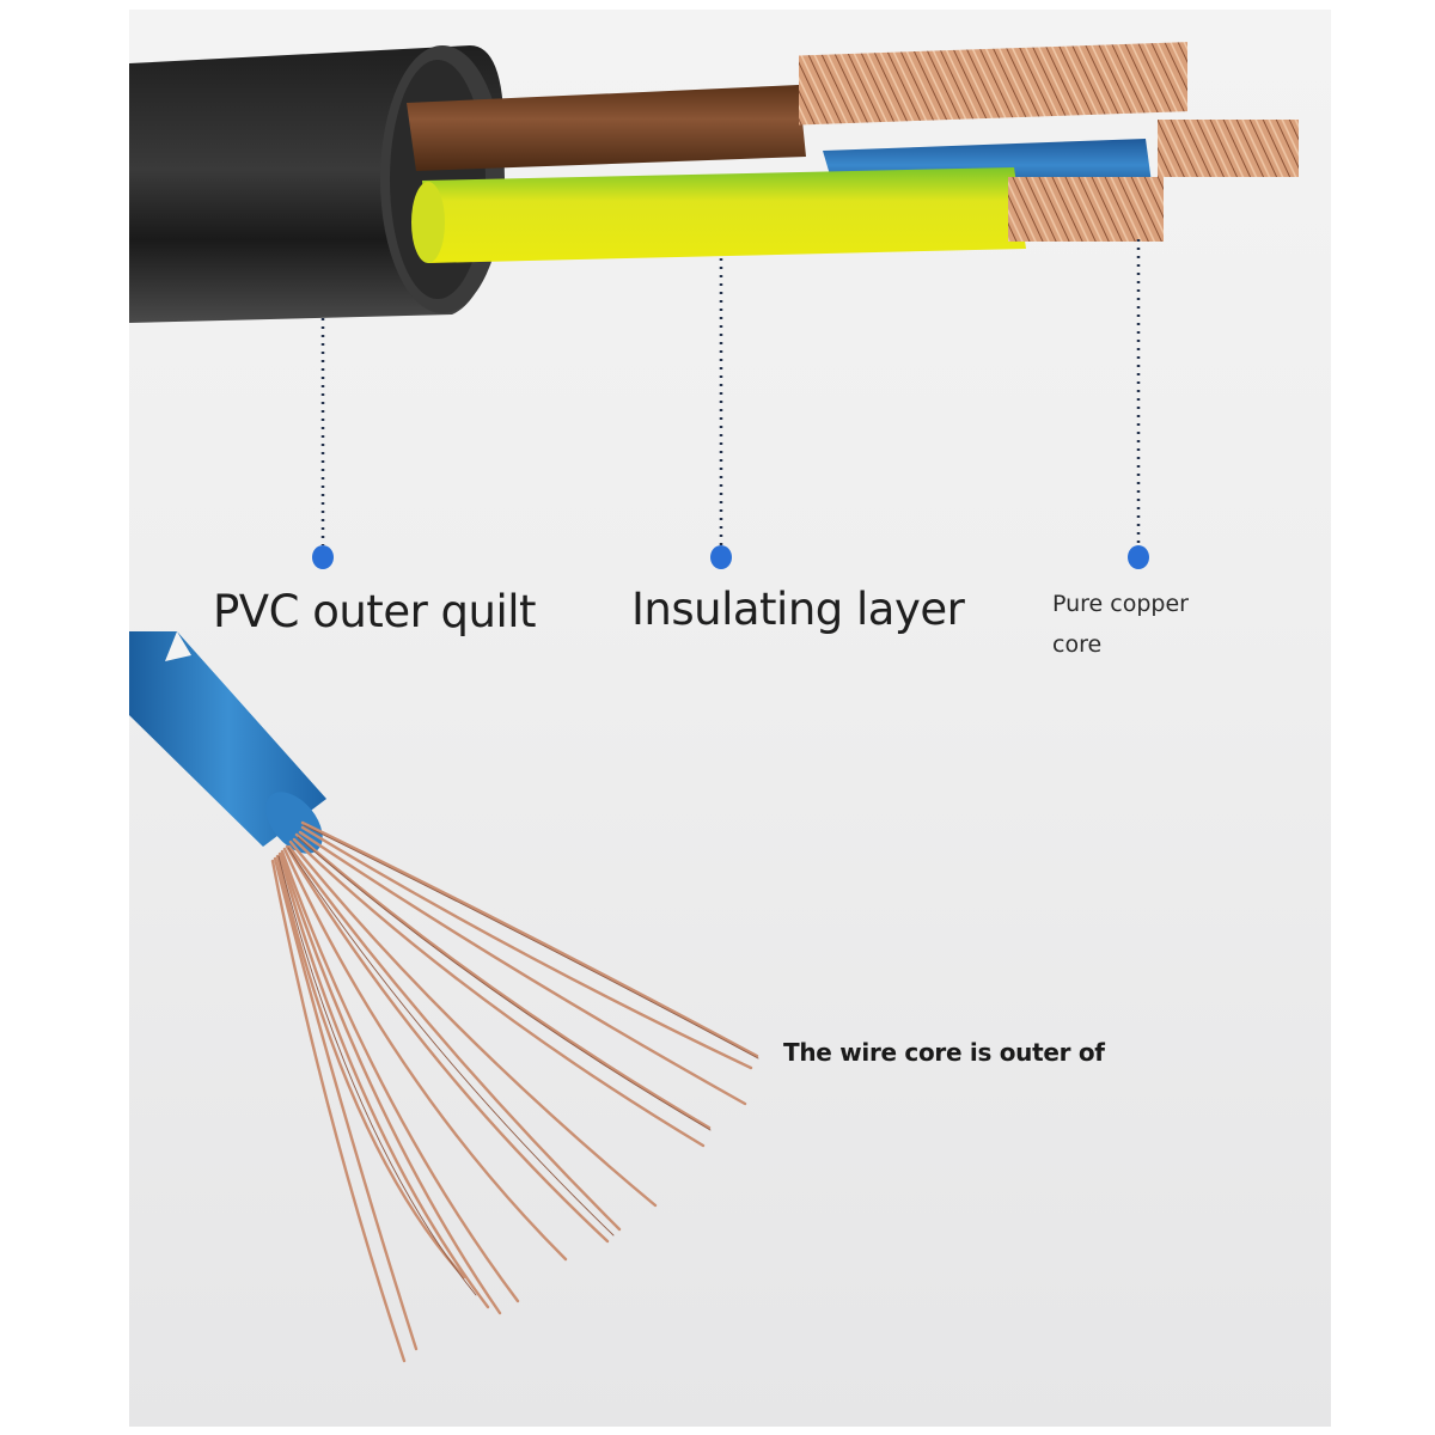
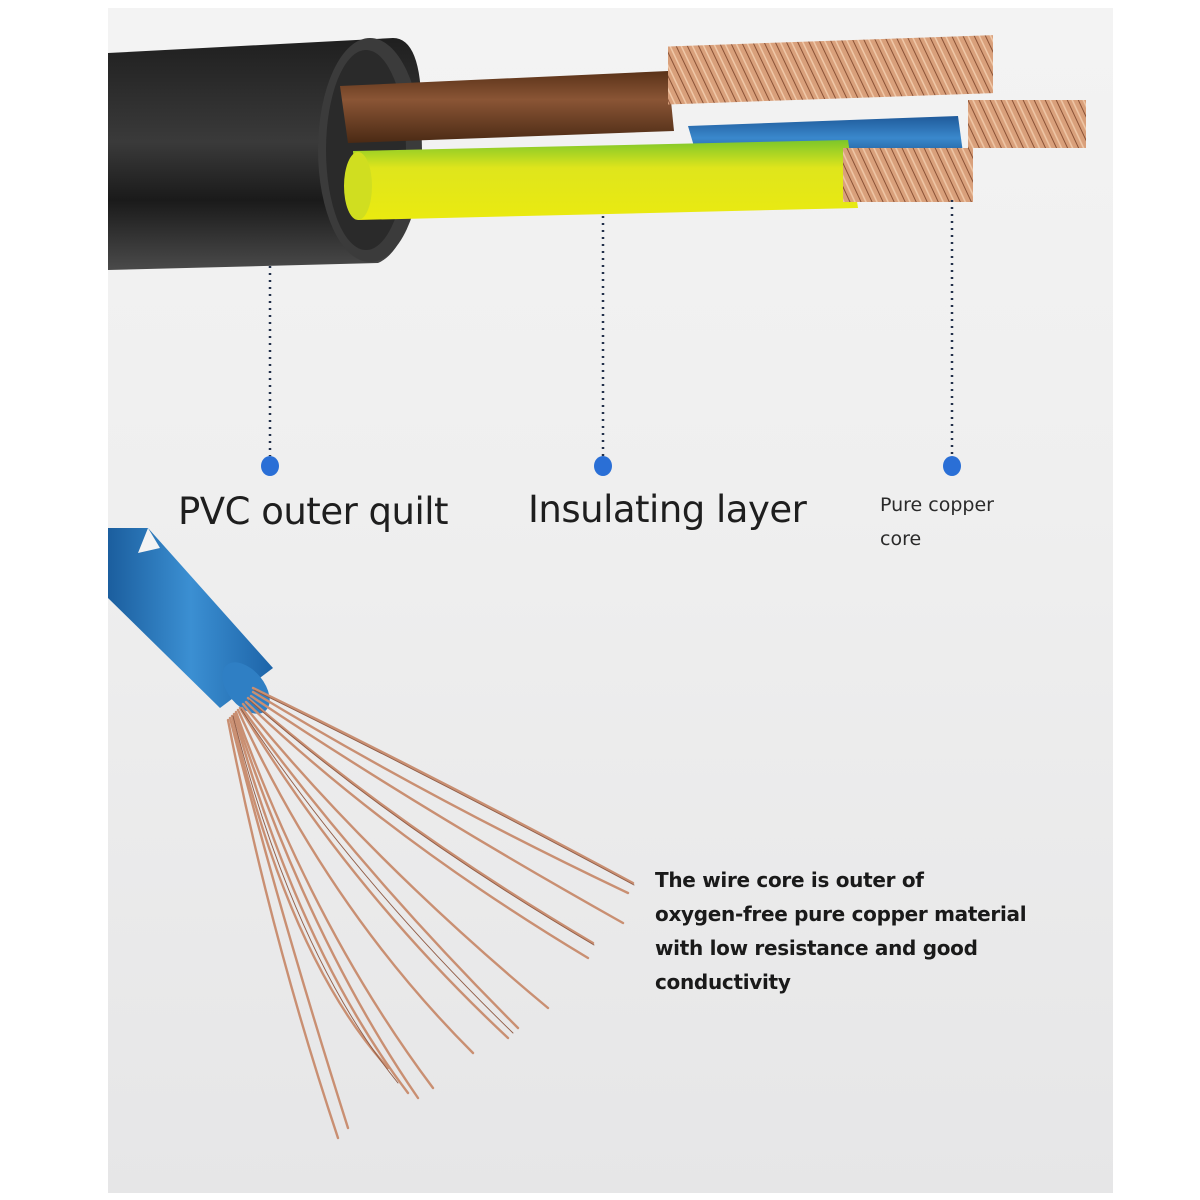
  PVC outer quilt
  Insulating layer
  Pure copper
  core
  The wire core is outer of
+ oxygen-free pure copper material
+ with low resistance and good
+ conductivity
